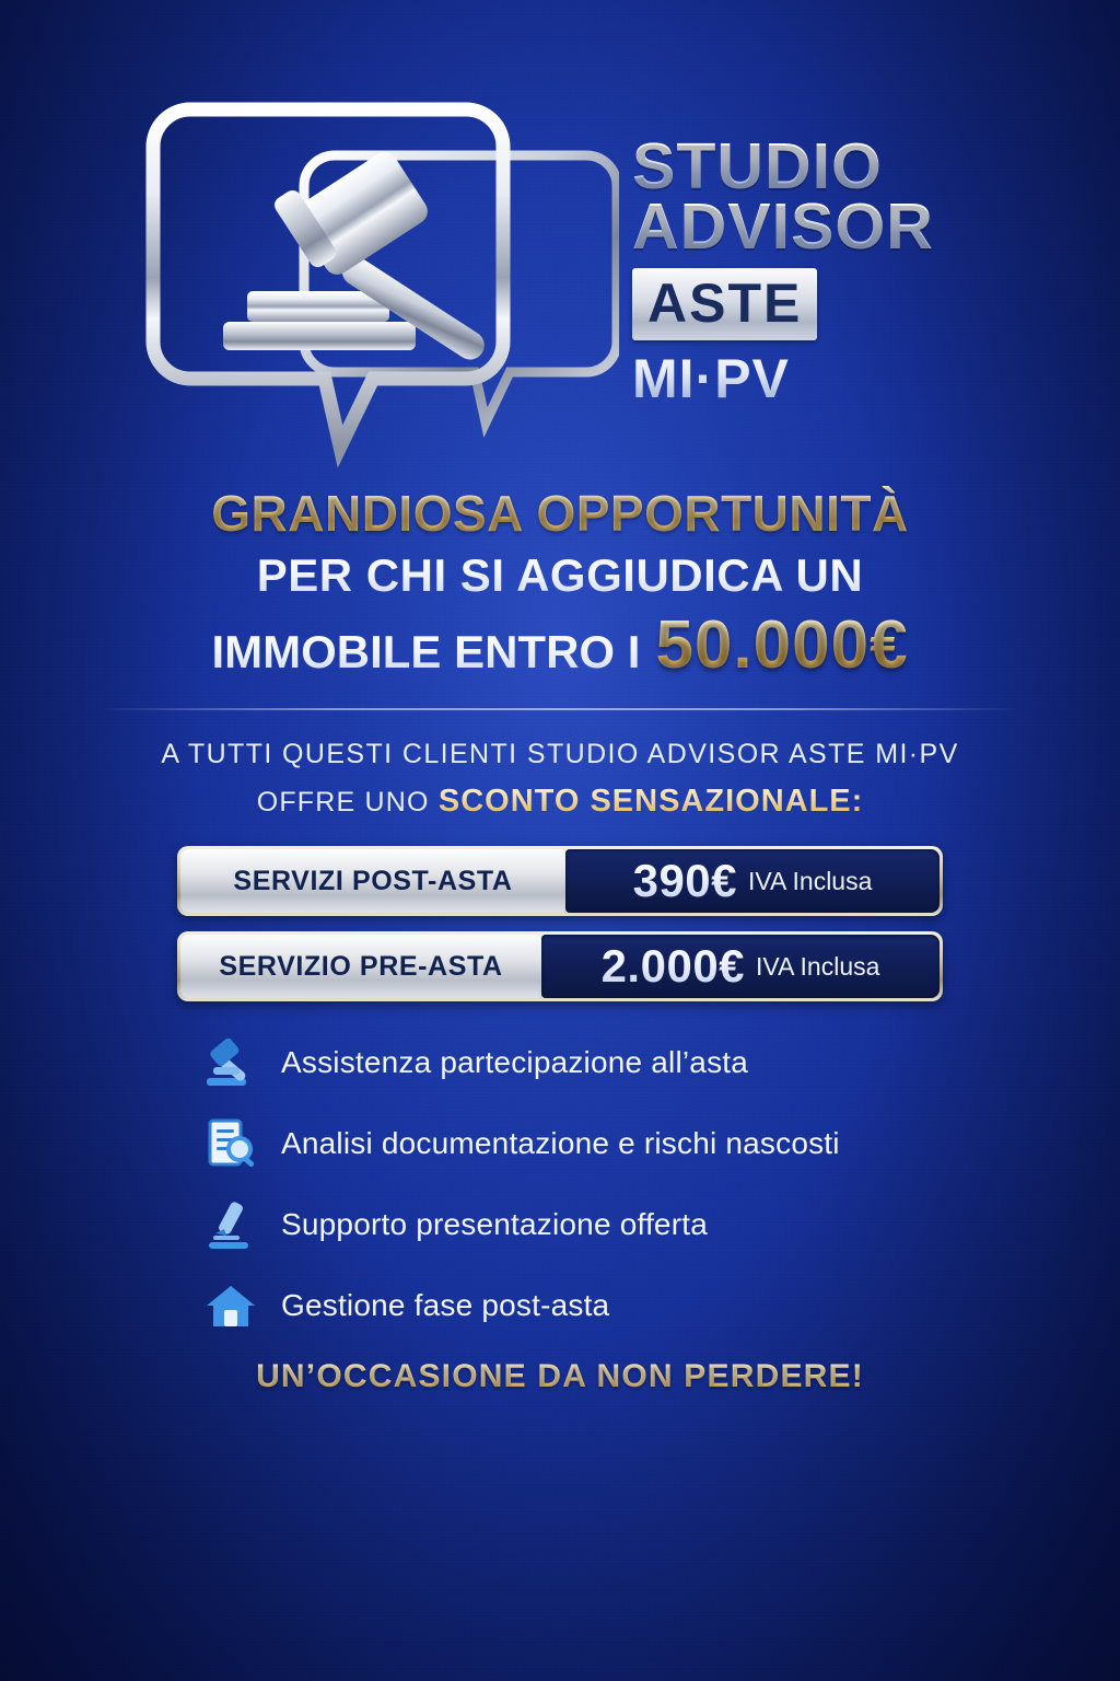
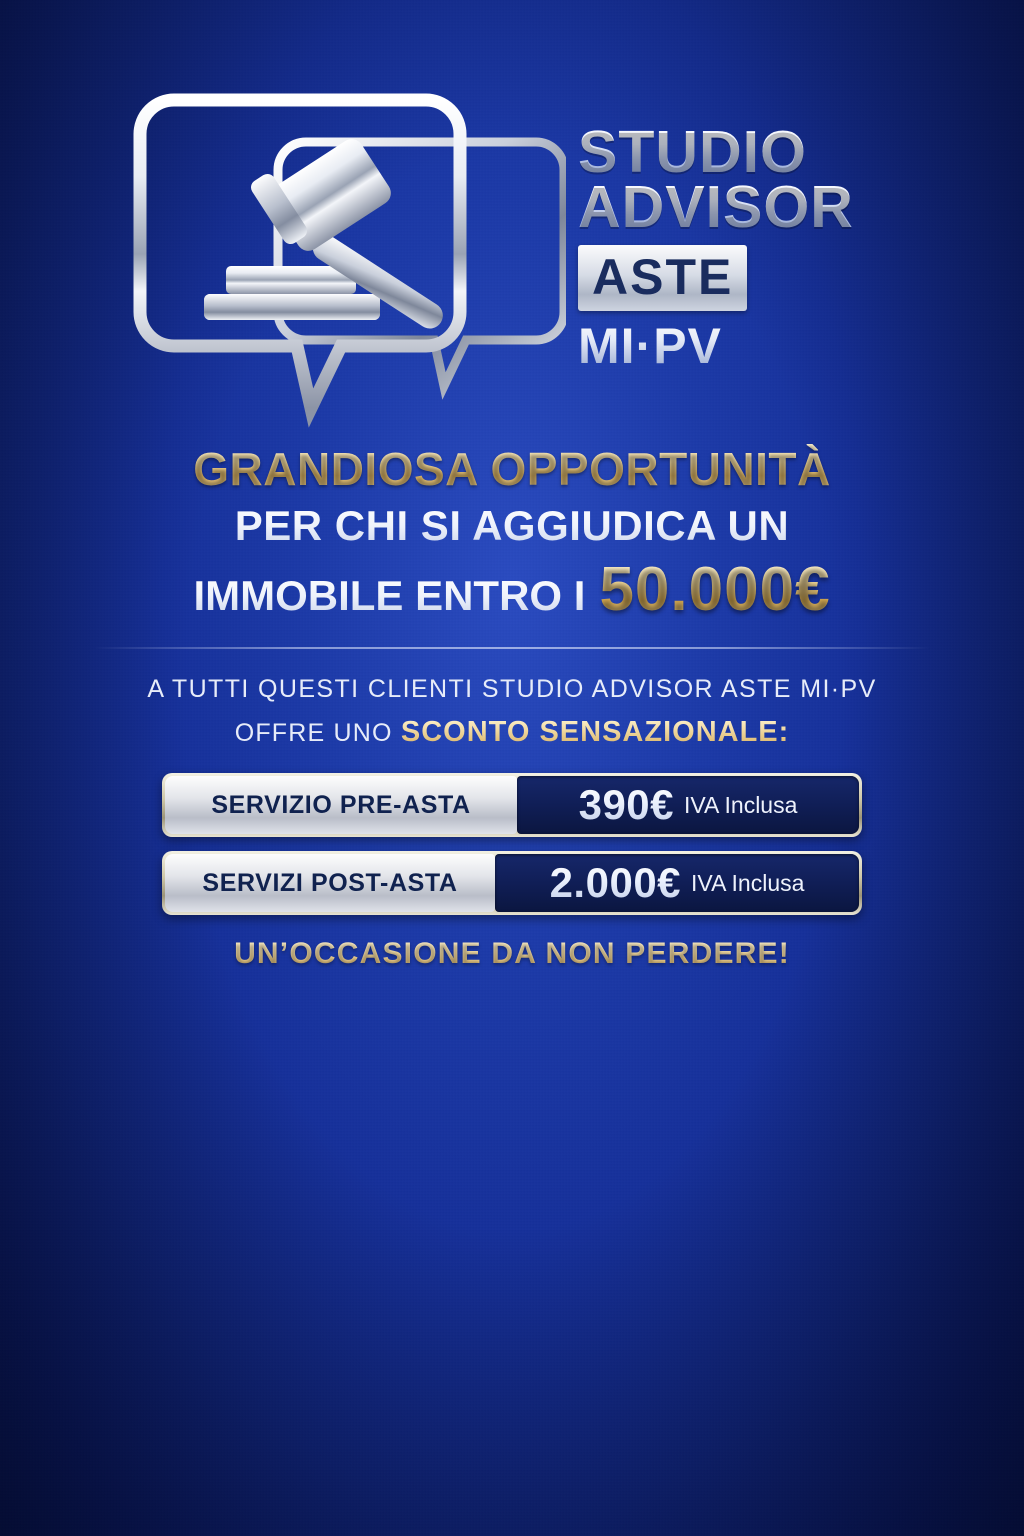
  STUDIO
  ADVISOR
  ASTE
  MI·PV
  GRANDIOSA OPPORTUNITÀ
  PER CHI SI AGGIUDICA UN
  IMMOBILE ENTRO I
  50.000€
  A TUTTI QUESTI CLIENTI STUDIO ADVISOR ASTE MI·PV
  OFFRE UNO SCONTO SENSAZIONALE:
- SERVIZI POST-ASTA
+ SERVIZIO PRE-ASTA
  390€
  IVA Inclusa
- SERVIZIO PRE-ASTA
+ SERVIZI POST-ASTA
  2.000€
  IVA Inclusa
- Assistenza partecipazione all’asta
- Analisi documentazione e rischi nascosti
- Supporto presentazione offerta
- Gestione fase post-asta
  UN’OCCASIONE DA NON PERDERE!
